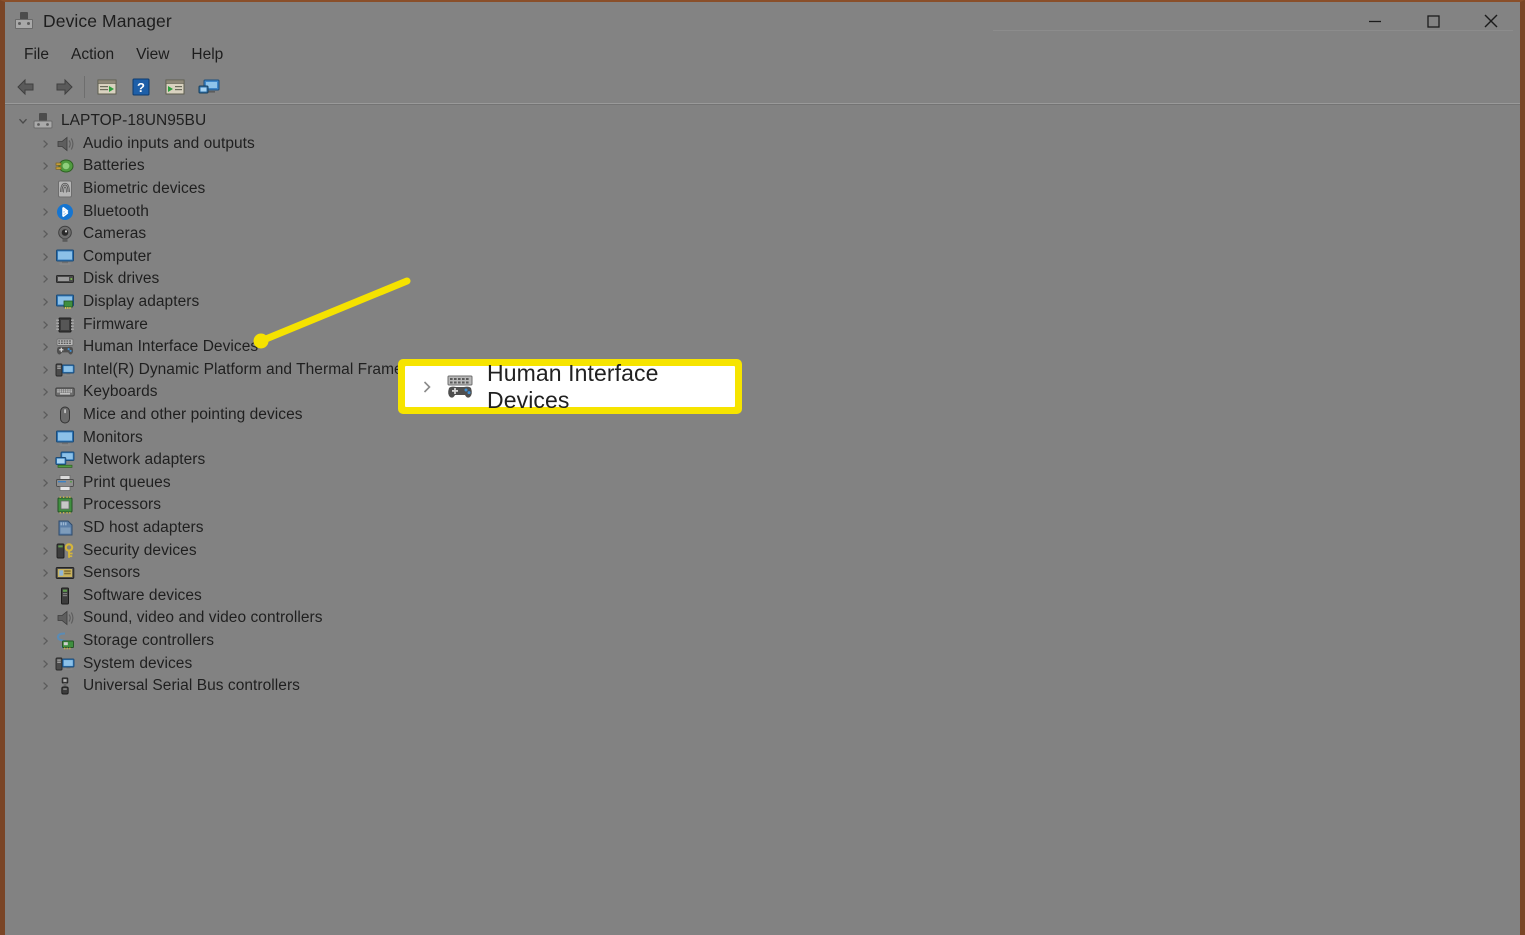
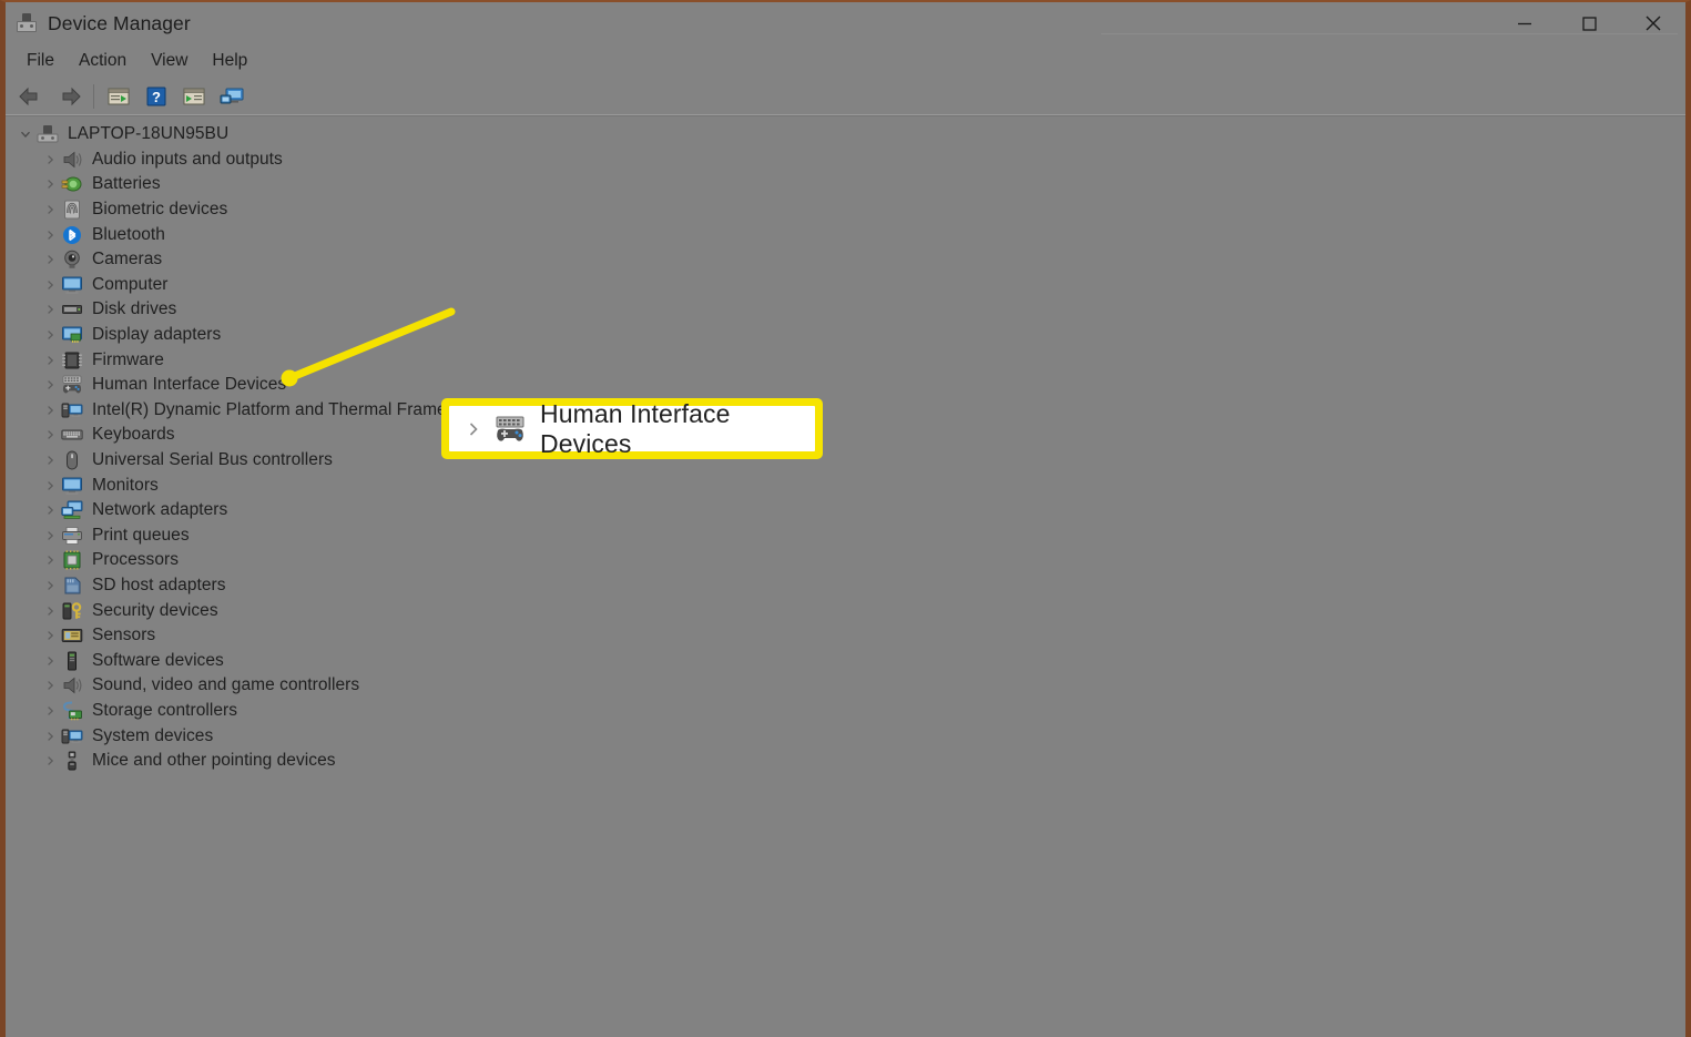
  Device Manager
  File
  Action
  View
  Help
  ?
  LAPTOP-18UN95BU
  Audio inputs and outputs
  Batteries
  Biometric devices
  Bluetooth
  Cameras
  Computer
  Disk drives
  Display adapters
  Firmware
  Human Interface Devices
  Intel(R) Dynamic Platform and Thermal Fram
  Keyboards
- Mice and other pointing devices
+ Universal Serial Bus controllers
  Monitors
  Network adapters
  Print queues
  Processors
  SD host adapters
  Security devices
  Sensors
  Software devices
- Sound, video and video controllers
+ Sound, video and game controllers
  Storage controllers
  System devices
- Universal Serial Bus controllers
+ Mice and other pointing devices
  Human Interface Devices
